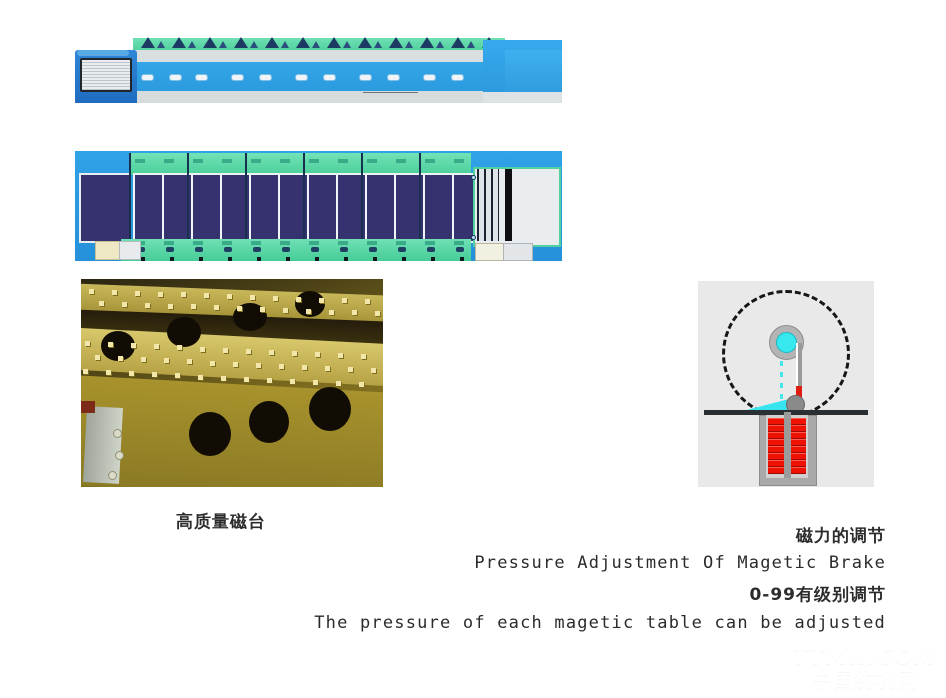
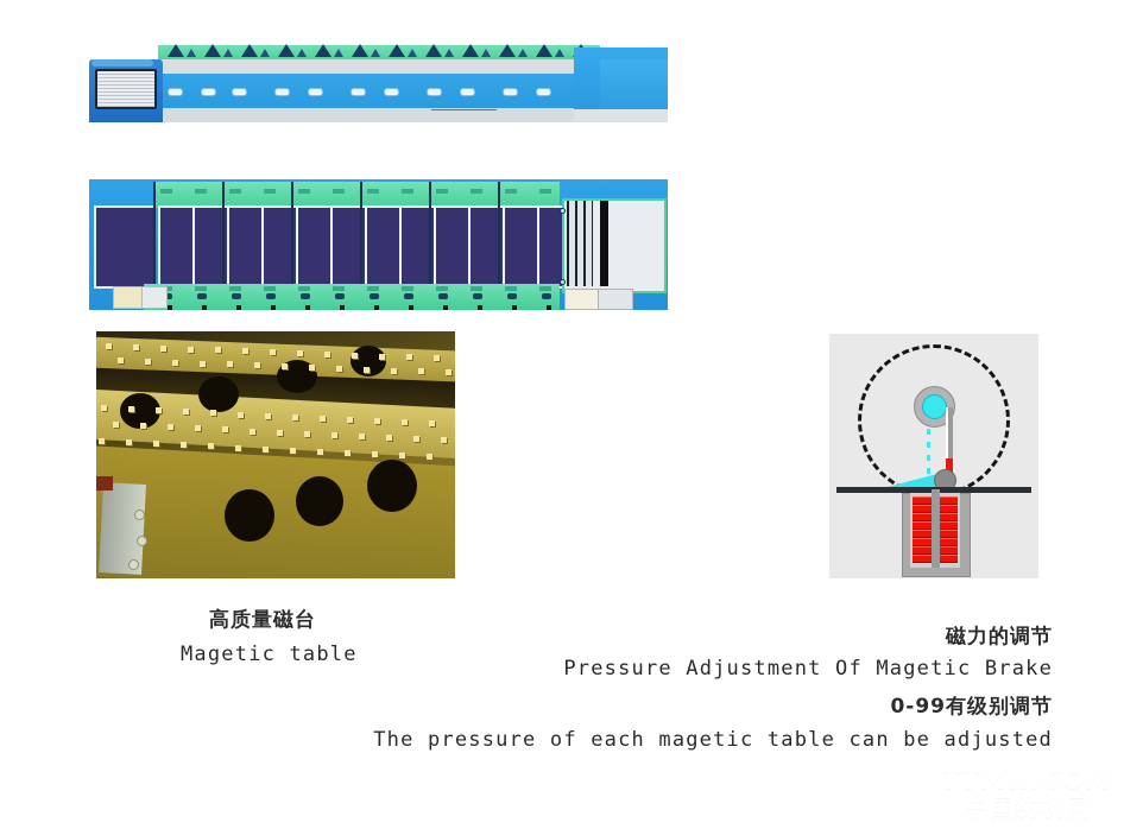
  高质量磁台
+ Magetic table
  磁力的调节
  Pressure Adjustment Of Magetic Brake
  0-99有级别调节
  The pressure of each magetic table can be adjusted
